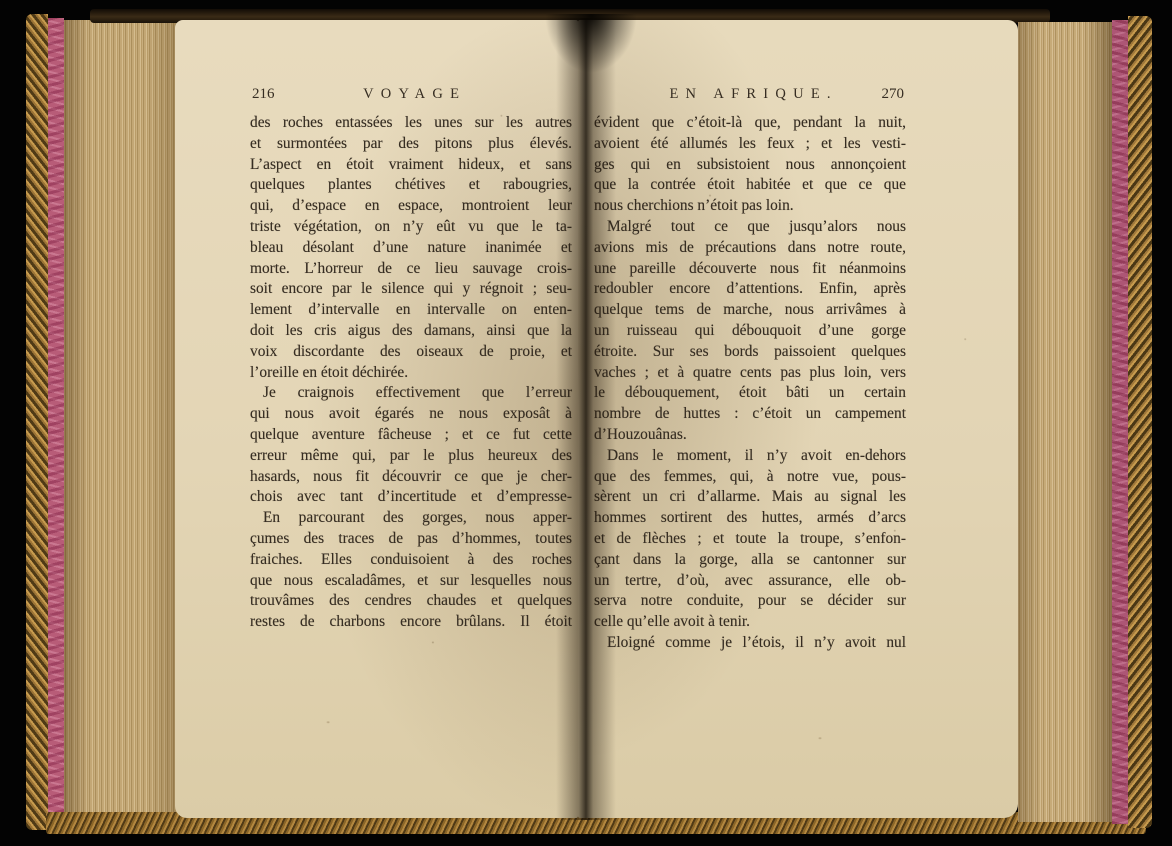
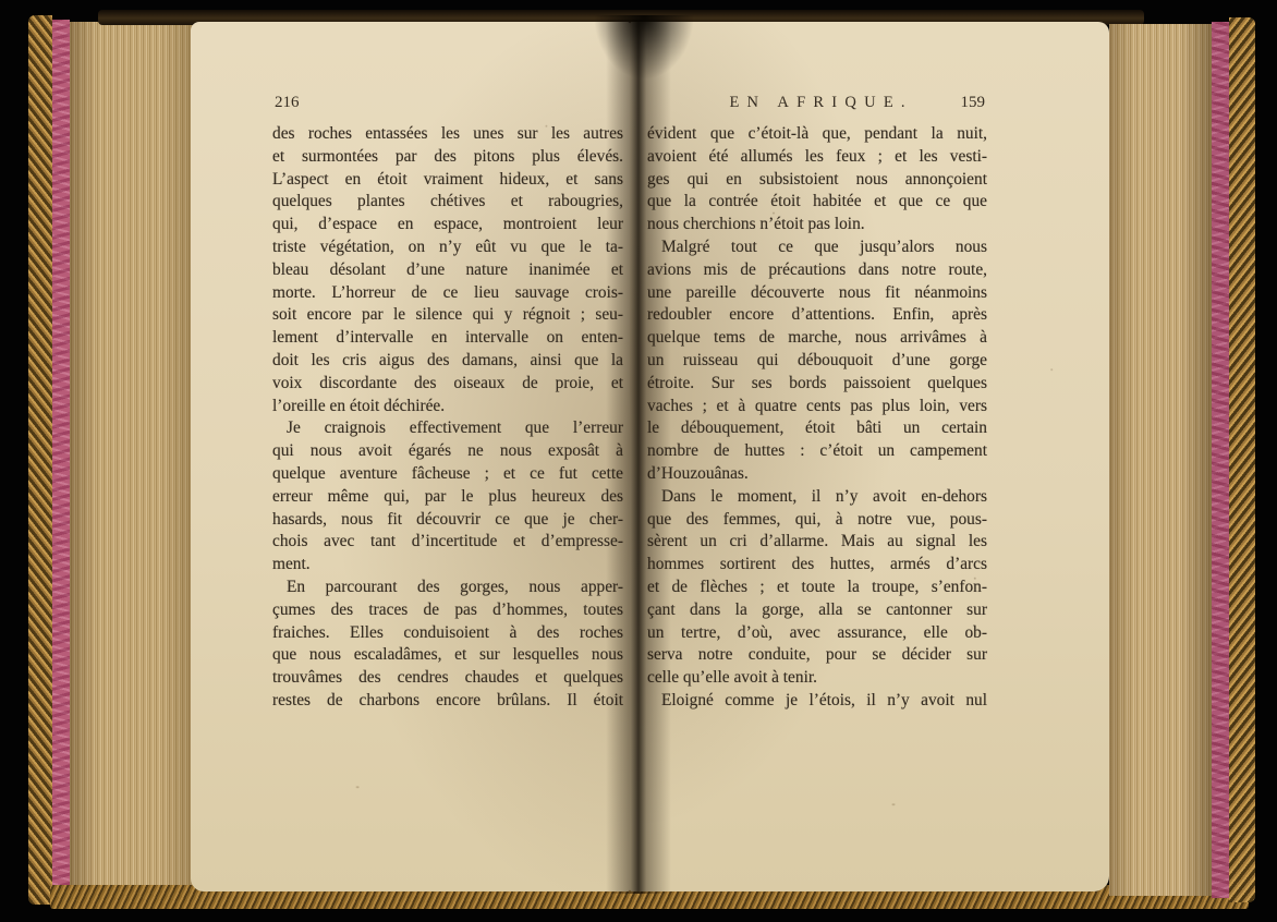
  216
- VOYAGE
  des roches entassées les unes sur les aut
  et surmontées par des pitons plus élev
  L’aspect en étoit vraiment hideux, et sa
  quelques plantes chétives et rabougri
  qui, d’espace en espace, montroient l
  triste végétation, on n’y eût vu que le
  bleau désolant d’une nature inanimée
  morte. L’horreur de ce lieu sauvage cro
  soit encore par le silence qui y régnoit ; s
  lement d’intervalle en intervalle on ent
  doit les cris aigus des damans, ainsi que
  voix discordante des oiseaux de proie,
  l’oreille en étoit déchirée.
  Je craignois effectivement que l’err
  qui nous avoit égarés ne nous exposât
  quelque aventure fâcheuse ; et ce fut ce
  erreur même qui, par le plus heureux
  hasards, nous fit découvrir ce que je ch
  chois avec tant d’incertitude et d’empres
+ ment.
  En parcourant des gorges, nous app
  çumes des traces de pas d’hommes, tou
  fraiches. Elles conduisoient à des roc
  que nous escaladâmes, et sur lesquelles no
  trouvâmes des cendres chaudes et quelq
  restes de charbons encore brûlans. Il ét
  EN AFRIQUE.
- 270
+ 159
  dent que c’étoit-là que, pendant la nuit,
  ient été allumés les feux ; et les vesti-
  qui en subsistoient nous annonçoient
  la contrée étoit habitée et que ce que
  s cherchions n’étoit pas loin.
  algré tout ce que jusqu’alors nous
  ons mis de précautions dans notre route,
  pareille découverte nous fit néanmoins
  oubler encore d’attentions. Enfin, après
  lque tems de marche, nous arrivâmes à
  ruisseau qui débouquoit d’une gorge
  ite. Sur ses bords paissoient quelques
  hes ; et à quatre cents pas plus loin, vers
  débouquement, étoit bâti un certain
  bre de huttes : c’étoit un campement
  ouzouânas.
  ans le moment, il n’y avoit en-dehors
  des femmes, qui, à notre vue, pous-
  nt un cri d’allarme. Mais au signal les
  mes sortirent des huttes, armés d’arcs
  de flèches ; et toute la troupe, s’enfon-
  t dans la gorge, alla se cantonner sur
  tertre, d’où, avec assurance, elle ob-
  a notre conduite, pour se décider sur
  e qu’elle avoit à tenir.
  loigné comme je l’étois, il n’y avoit nul
